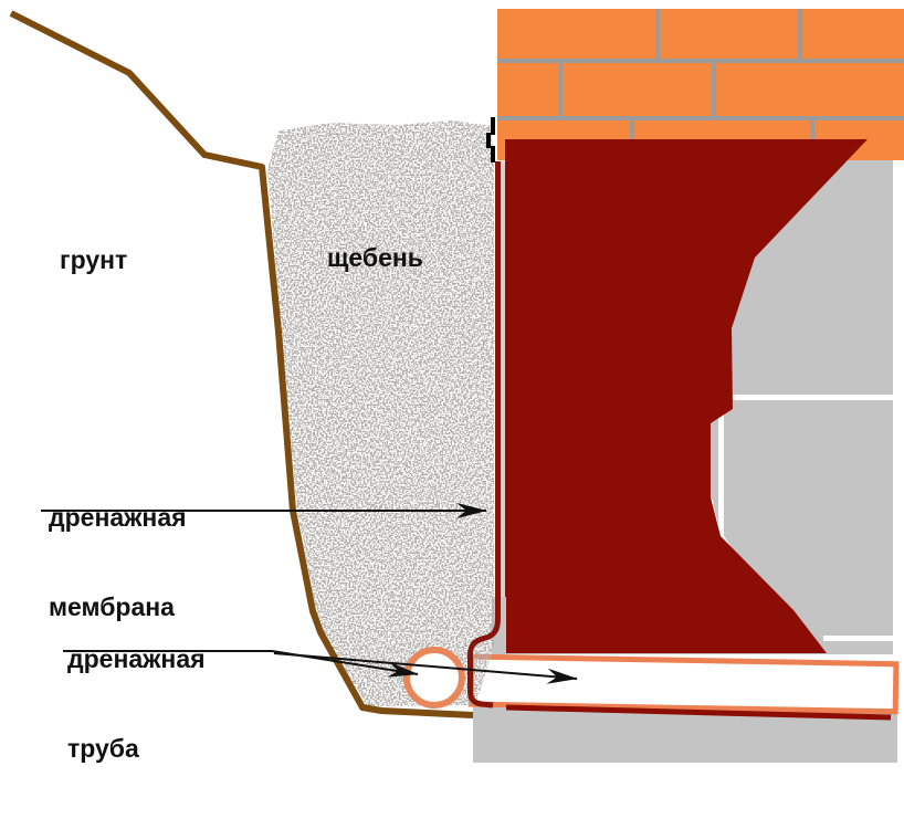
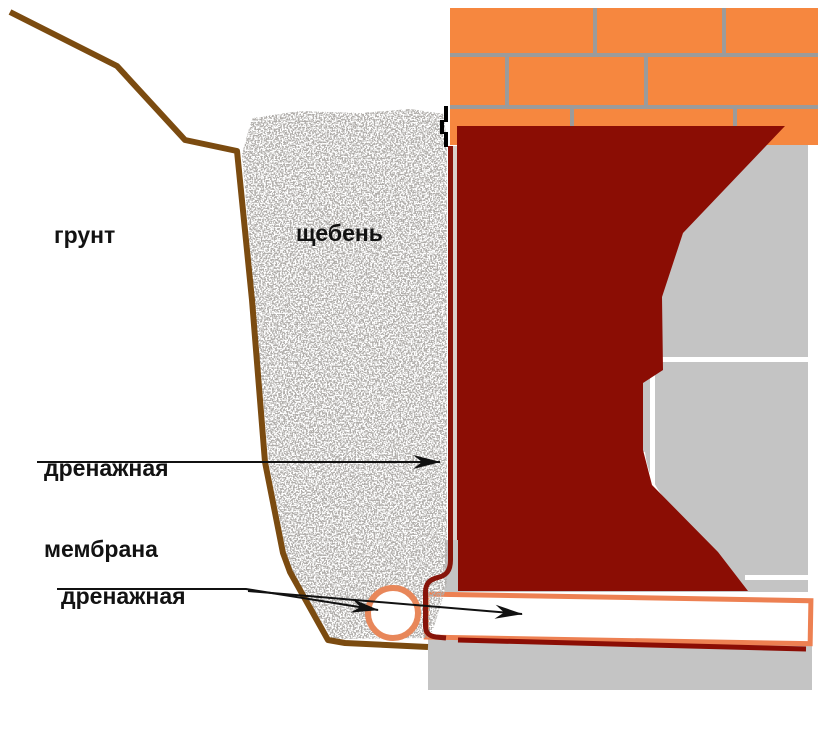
  грунт
  щебень
  дренажная
  мембрана
  дренажная
- труба
